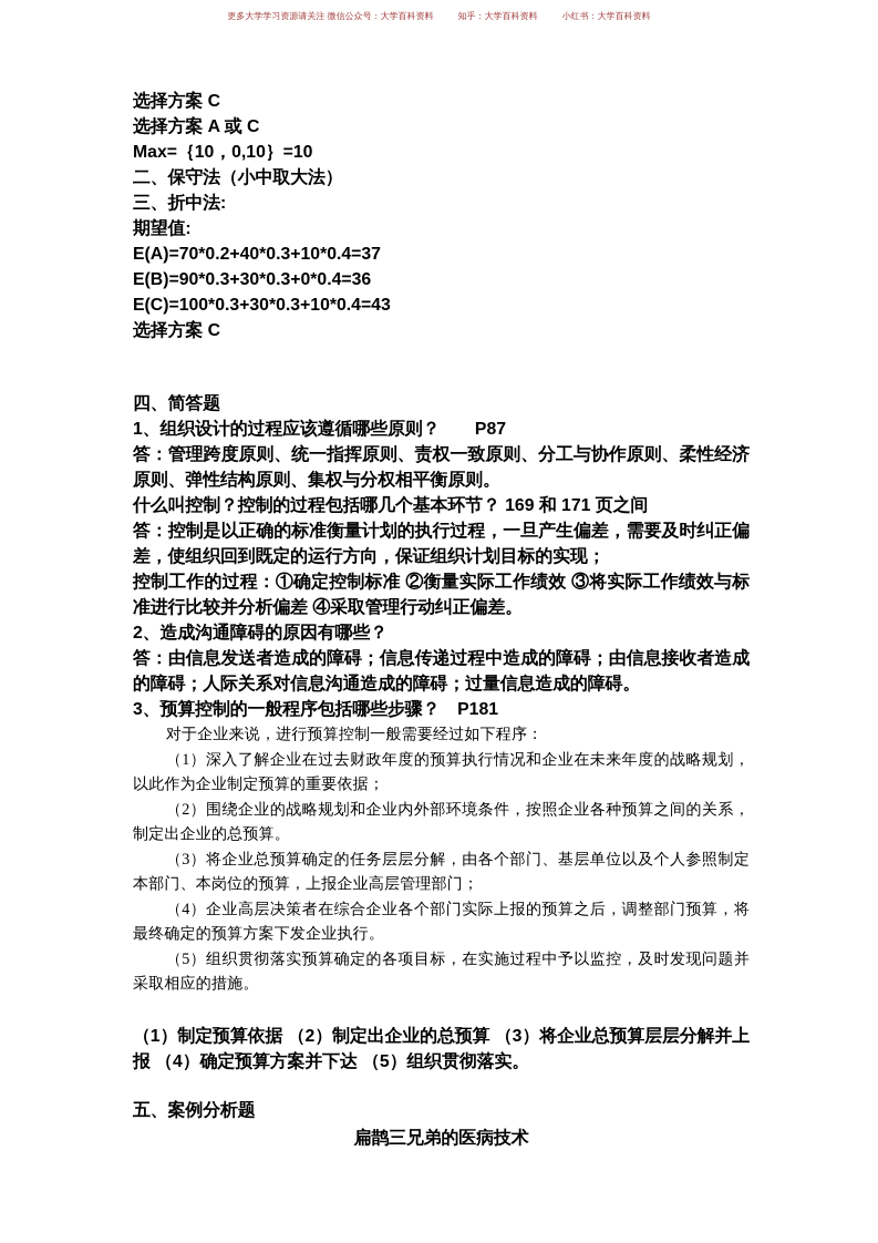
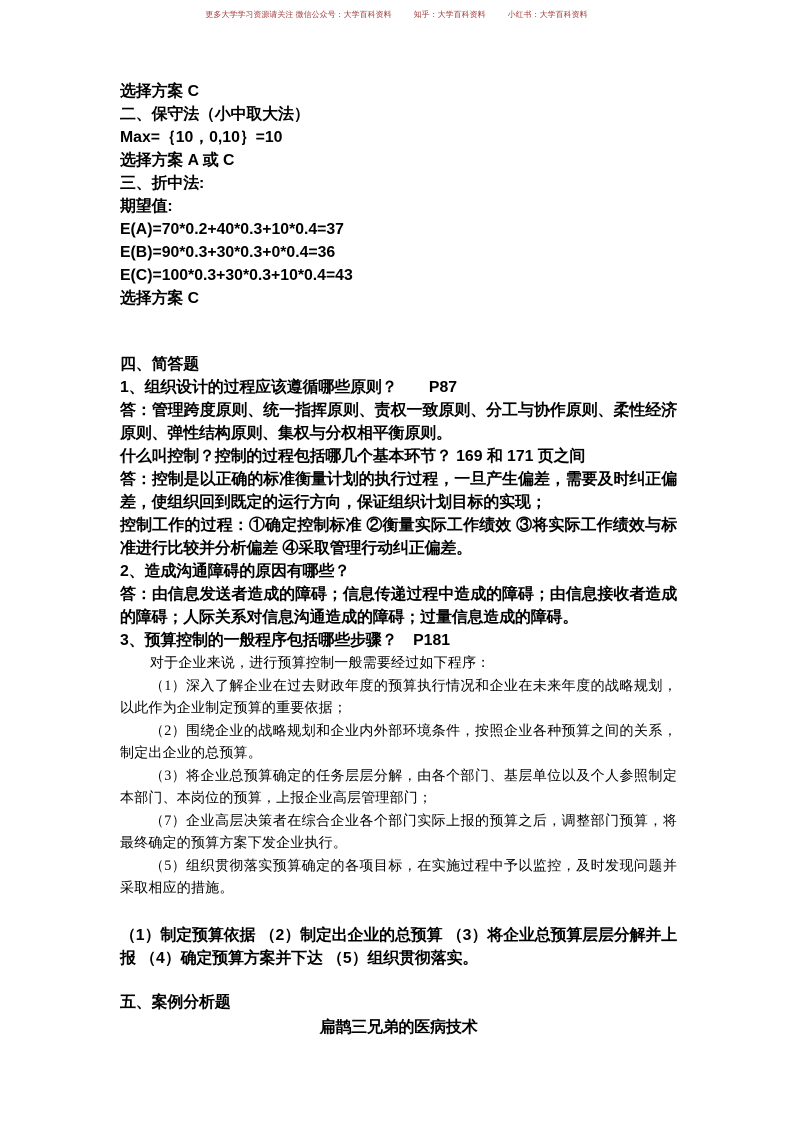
  更多大学学习资源请关注 微信公众号：大学百科资料
  知乎：大学百科资料
  小红书：大学百科资料
  选择方案 C
- 选择方案 A 或 C
+ 二、保守法（小中取大法）
  Max=｛10，0,10｝=10
- 二、保守法（小中取大法）
+ 选择方案 A 或 C
  三、折中法:
  期望值:
  E(A)=70*0.2+40*0.3+10*0.4=37
  E(B)=90*0.3+30*0.3+0*0.4=36
  E(C)=100*0.3+30*0.3+10*0.4=43
  选择方案 C
  四、简答题
  1、组织设计的过程应该遵循哪些原则？ P87
  答：管理跨度原则、统一指挥原则、责权一致原则、分工与协作原则、柔性经济原则、弹性结构原则、集权与分权相平衡原则。
  什么叫控制？控制的过程包括哪几个基本环节？ 169 和 171 页之间
  答：控制是以正确的标准衡量计划的执行过程，一旦产生偏差，需要及时纠正偏差，使组织回到既定的运行方向，保证组织计划目标的实现；
  控制工作的过程：①确定控制标准 ②衡量实际工作绩效 ③将实际工作绩效与标准进行比较并分析偏差 ④采取管理行动纠正偏差。
  2、造成沟通障碍的原因有哪些？
  答：由信息发送者造成的障碍；信息传递过程中造成的障碍；由信息接收者造成的障碍；人际关系对信息沟通造成的障碍；过量信息造成的障碍。
  3、预算控制的一般程序包括哪些步骤？ P181
  对于企业来说，进行预算控制一般需要经过如下程序：
  （1）深入了解企业在过去财政年度的预算执行情况和企业在未来年度的战略规划，以此作为企业制定预算的重要依据；
  （2）围绕企业的战略规划和企业内外部环境条件，按照企业各种预算之间的关系，制定出企业的总预算。
  （3）将企业总预算确定的任务层层分解，由各个部门、基层单位以及个人参照制定本部门、本岗位的预算，上报企业高层管理部门；
- （4）企业高层决策者在综合企业各个部门实际上报的预算之后，调整部门预算，将最终确定的预算方案下发企业执行。
+ （7）企业高层决策者在综合企业各个部门实际上报的预算之后，调整部门预算，将最终确定的预算方案下发企业执行。
  （5）组织贯彻落实预算确定的各项目标，在实施过程中予以监控，及时发现问题并采取相应的措施。
  （1）制定预算依据 （2）制定出企业的总预算 （3）将企业总预算层层分解并上报 （4）确定预算方案并下达 （5）组织贯彻落实。
  五、案例分析题
  扁鹊三兄弟的医病技术
